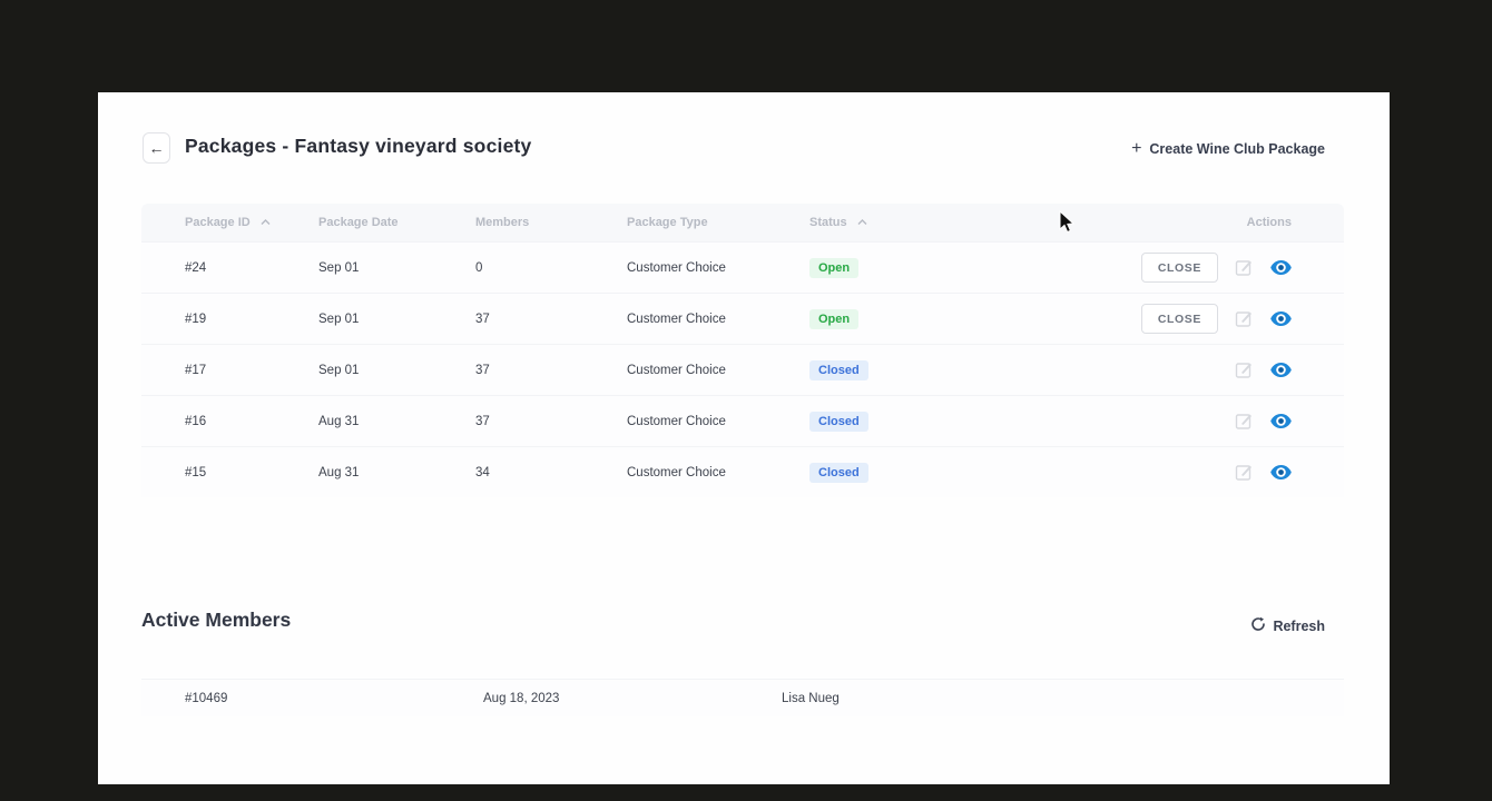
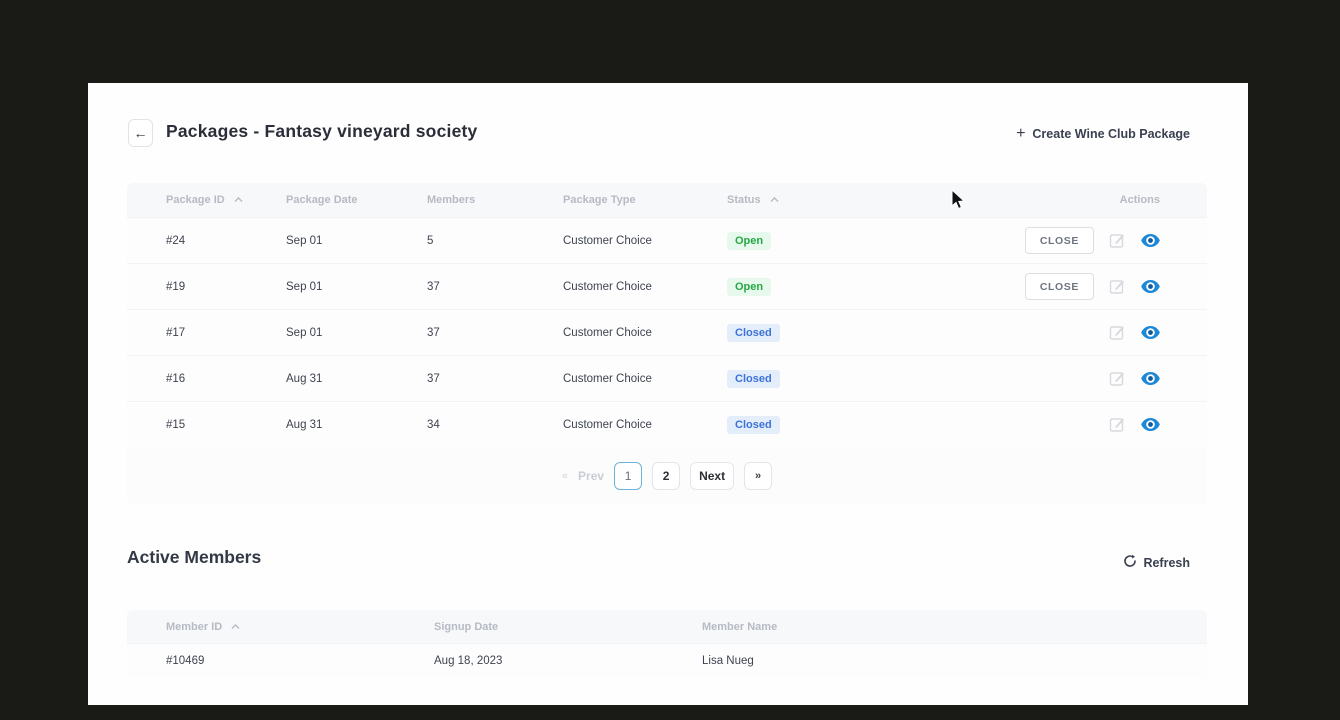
  ←
  Packages - Fantasy vineyard society
  +
  Create Wine Club Package
  Package ID
  Package Date
  Members
  Package Type
  Status
  Actions
  #24
  Sep 01
- 0
+ 5
  Customer Choice
  Open
  CLOSE
  #19
  Sep 01
  37
  Customer Choice
  Open
  CLOSE
  #17
  Sep 01
  37
  Customer Choice
  Closed
  #16
  Aug 31
  37
  Customer Choice
  Closed
  #15
  Aug 31
  34
  Customer Choice
  Closed
+ «
+ Prev
+ 1
+ 2
+ Next
+ »
  Active Members
  Refresh
+ Member ID
+ Signup Date
+ Member Name
  #10469
  Aug 18, 2023
  Lisa Nueg
